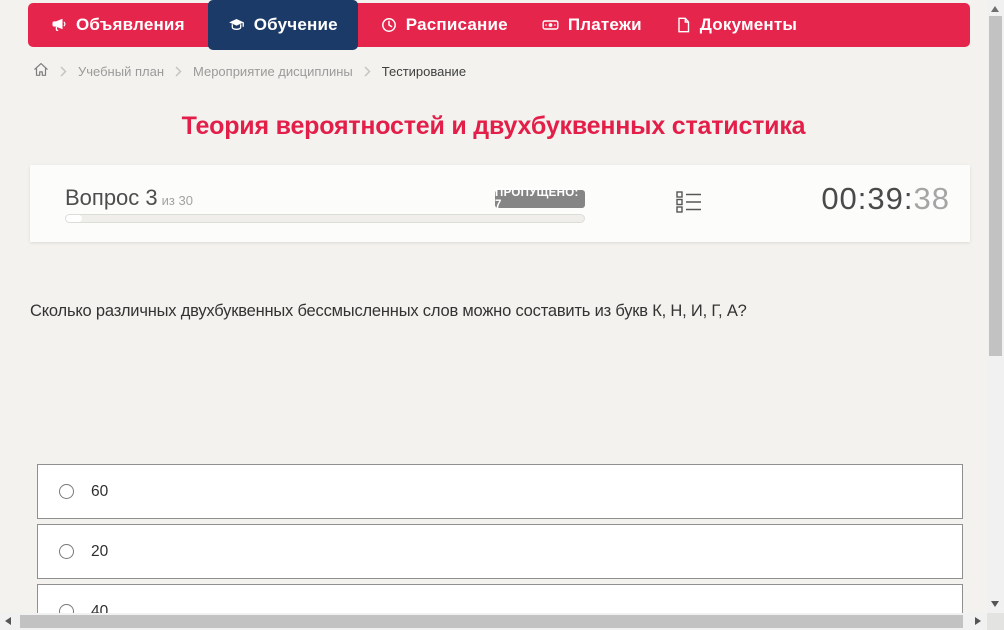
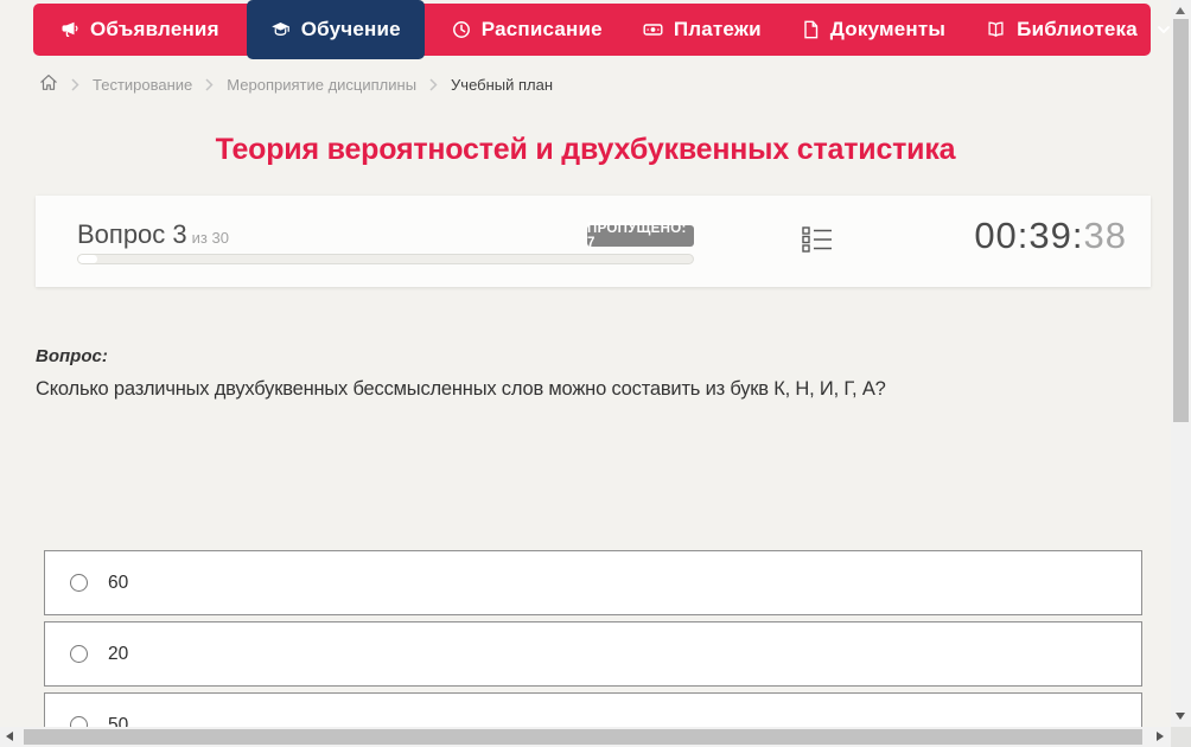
  Объявления
  Обучение
  Расписание
  Платежи
  Документы
+ Библиотека
- Учебный план
+ Тестирование
  Мероприятие дисциплины
- Тестирование
+ Учебный план
  Теория вероятностей и двухбуквенных статистика
  Вопрос 3 из 30
  ПРОПУЩЕНО: 7
  00:39:38
+ Вопрос:
  Сколько различных двухбуквенных бессмысленных слов можно составить из букв К, Н, И, Г, А?
  60
  20
- 40
+ 50
